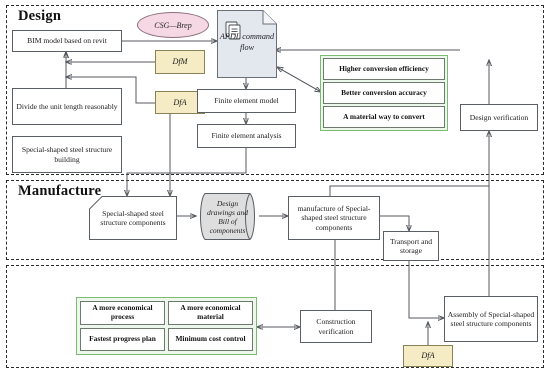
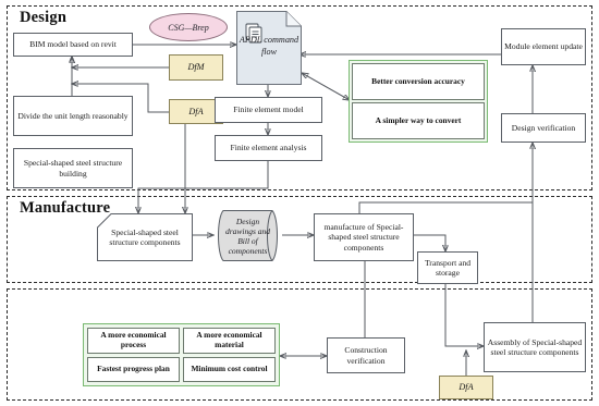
  Design
  Manufacture
  BIM model based on revit
  Divide the unit length reasonably
  Special-shaped steel structure building
  DfM
  DfA
  CSG—Brep
  APDL command flow
  Finite element model
  Finite element analysis
- Higher conversion efficiency
  Better conversion accuracy
- A material way to convert
+ A simpler way to convert
+ Module element update
  Design verification
  Special-shaped steel structure components
  Design
  drawings and
  Bill of
  components
  manufacture of Special-shaped steel structure components
  Transport and storage
  A more economical process
  A more economical material
  Fastest progress plan
  Minimum cost control
  Construction verification
  Assembly of Special-shaped steel structure components
  DfA
